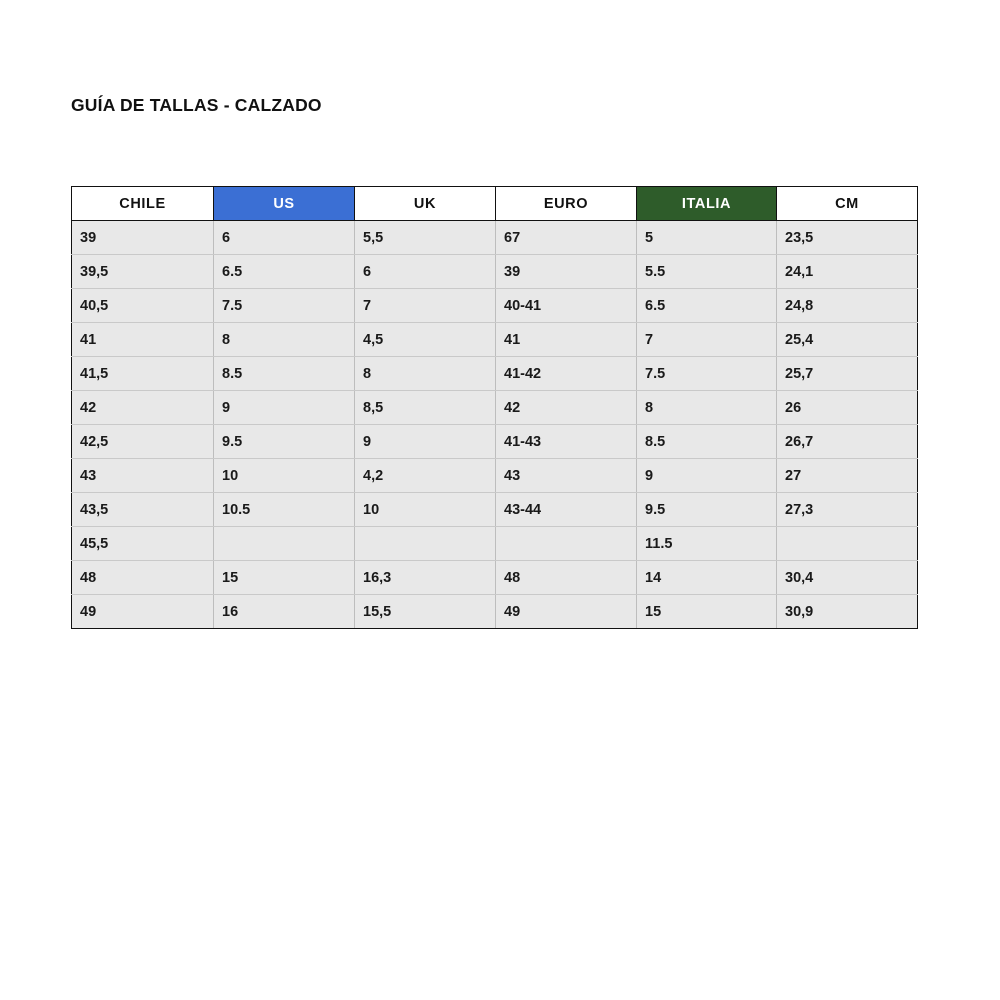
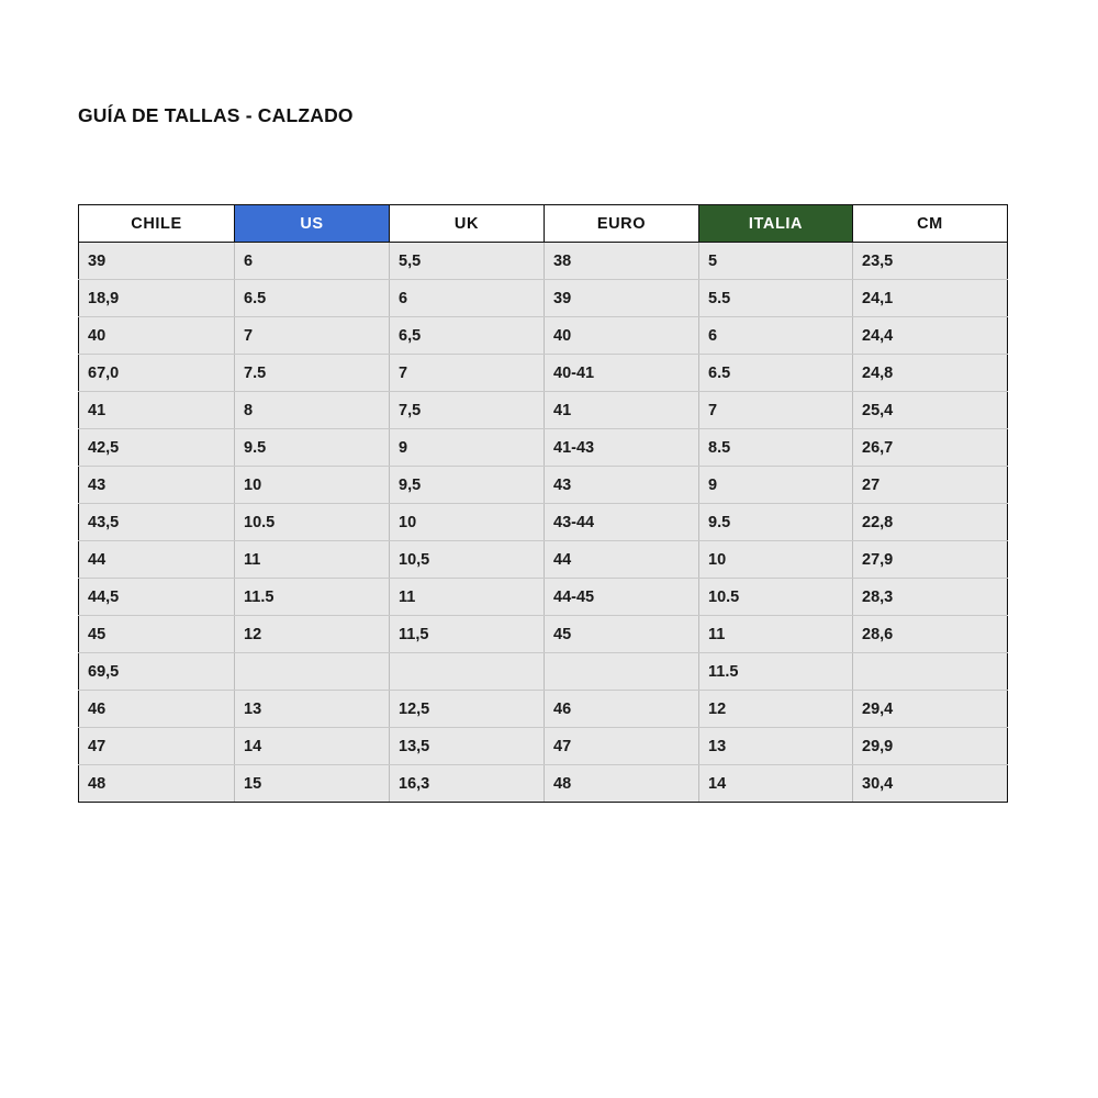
  GUÍA DE TALLAS - CALZADO
  CHILE	US	UK	EURO	ITALIA	CM
- 39	6	5,5	67	5	23,5
+ 39	6	5,5	38	5	23,5
- 39,5	6.5	6	39	5.5	24,1
+ 18,9	6.5	6	39	5.5	24,1
+ 40	7	6,5	40	6	24,4
- 40,5	7.5	7	40-41	6.5	24,8
+ 67,0	7.5	7	40-41	6.5	24,8
- 41	8	4,5	41	7	25,4
+ 41	8	7,5	41	7	25,4
- 41,5	8.5	8	41-42	7.5	25,7
- 42	9	8,5	42	8	26
  42,5	9.5	9	41-43	8.5	26,7
- 43	10	4,2	43	9	27
+ 43	10	9,5	43	9	27
- 43,5	10.5	10	43-44	9.5	27,3
+ 43,5	10.5	10	43-44	9.5	22,8
+ 44	11	10,5	44	10	27,9
+ 44,5	11.5	11	44-45	10.5	28,3
+ 45	12	11,5	45	11	28,6
- 45,5				11.5
+ 69,5				11.5
+ 46	13	12,5	46	12	29,4
+ 47	14	13,5	47	13	29,9
  48	15	16,3	48	14	30,4
- 49	16	15,5	49	15	30,9
